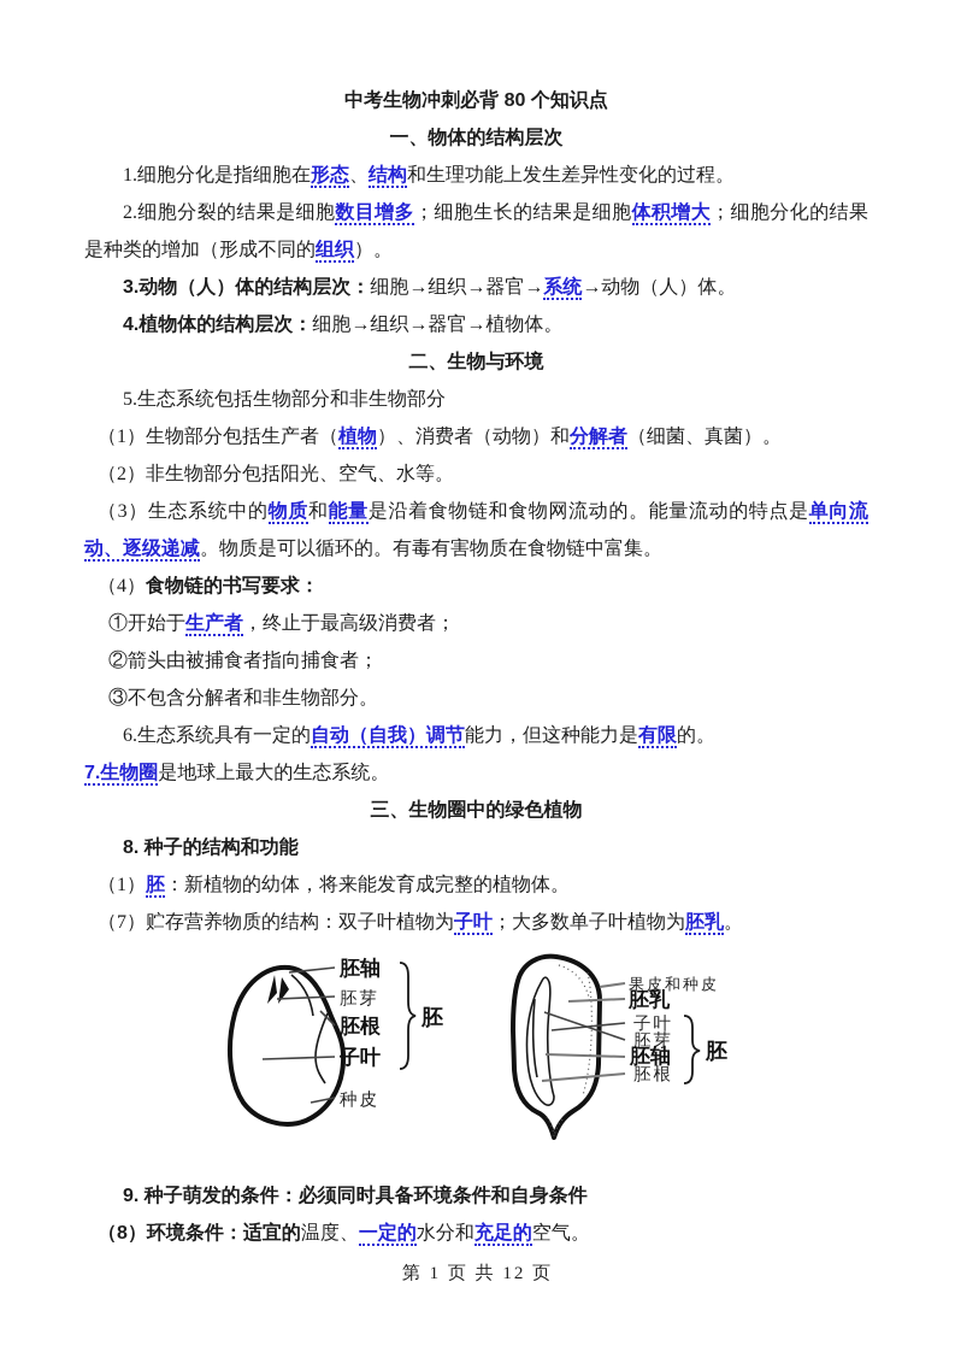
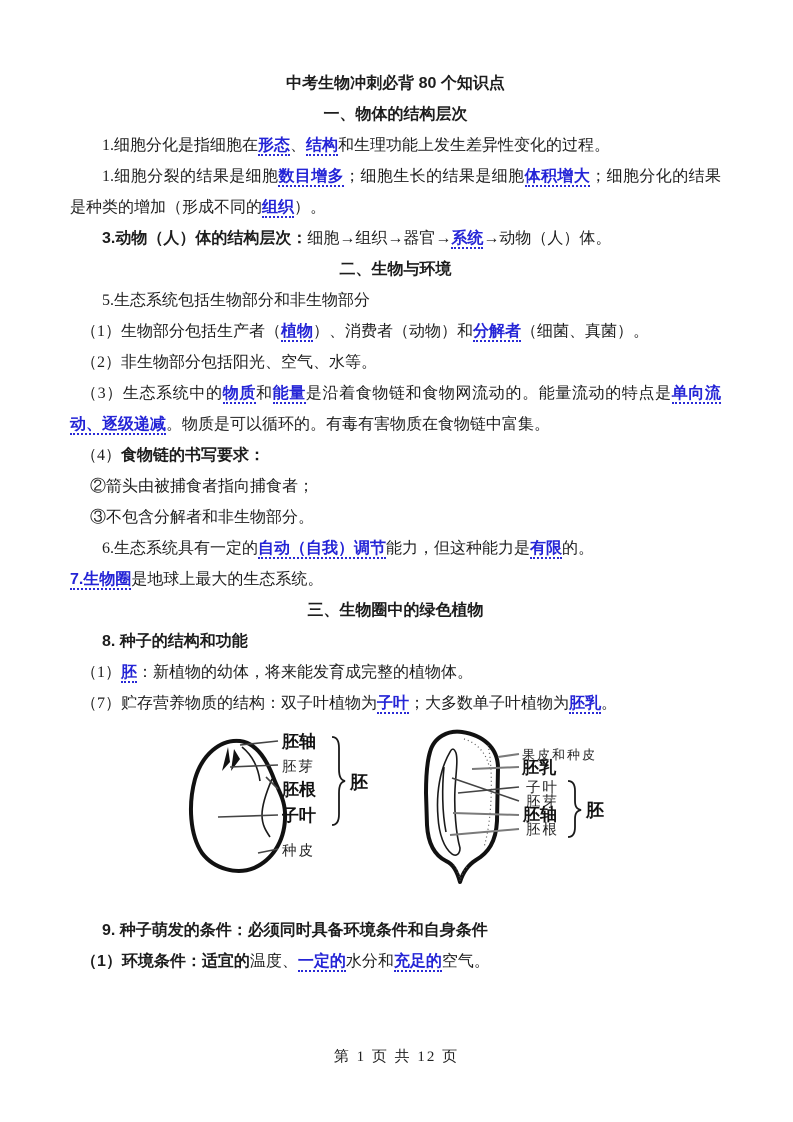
  中考生物冲刺必背 80 个知识点
  一、物体的结构层次
  1.细胞分化是指细胞在形态、结构和生理功能上发生差异性变化的过程。
- 2.细胞分裂的结果是细胞数目增多；细胞生长的结果是细胞体积增大；细胞分化的结果是种类的增加（形成不同的组织）。
+ 1.细胞分裂的结果是细胞数目增多；细胞生长的结果是细胞体积增大；细胞分化的结果是种类的增加（形成不同的组织）。
  3.动物（人）体的结构层次：细胞→组织→器官→系统→动物（人）体。
- 4.植物体的结构层次：细胞→组织→器官→植物体。
  二、生物与环境
  5.生态系统包括生物部分和非生物部分
  （1）生物部分包括生产者（植物）、消费者（动物）和分解者（细菌、真菌）。
  （2）非生物部分包括阳光、空气、水等。
  （3）生态系统中的物质和能量是沿着食物链和食物网流动的。能量流动的特点是单向流动、逐级递减。物质是可以循环的。有毒有害物质在食物链中富集。
  （4）食物链的书写要求：
- ①开始于生产者，终止于最高级消费者；
  ②箭头由被捕食者指向捕食者；
  ③不包含分解者和非生物部分。
  6.生态系统具有一定的自动（自我）调节能力，但这种能力是有限的。
  7.生物圈是地球上最大的生态系统。
  三、生物圈中的绿色植物
  8. 种子的结构和功能
  （1）胚：新植物的幼体，将来能发育成完整的植物体。
  （7）贮存营养物质的结构：双子叶植物为子叶；大多数单子叶植物为胚乳。
  胚轴
  胚芽
  胚根
  子叶
  种皮
  胚
  果皮和种皮
  胚乳
  子叶
  胚芽
  胚轴
  胚根
  胚
  9. 种子萌发的条件：必须同时具备环境条件和自身条件
- （8）环境条件：适宜的温度、一定的水分和充足的空气。
+ （1）环境条件：适宜的温度、一定的水分和充足的空气。
  第 1 页 共 12 页
